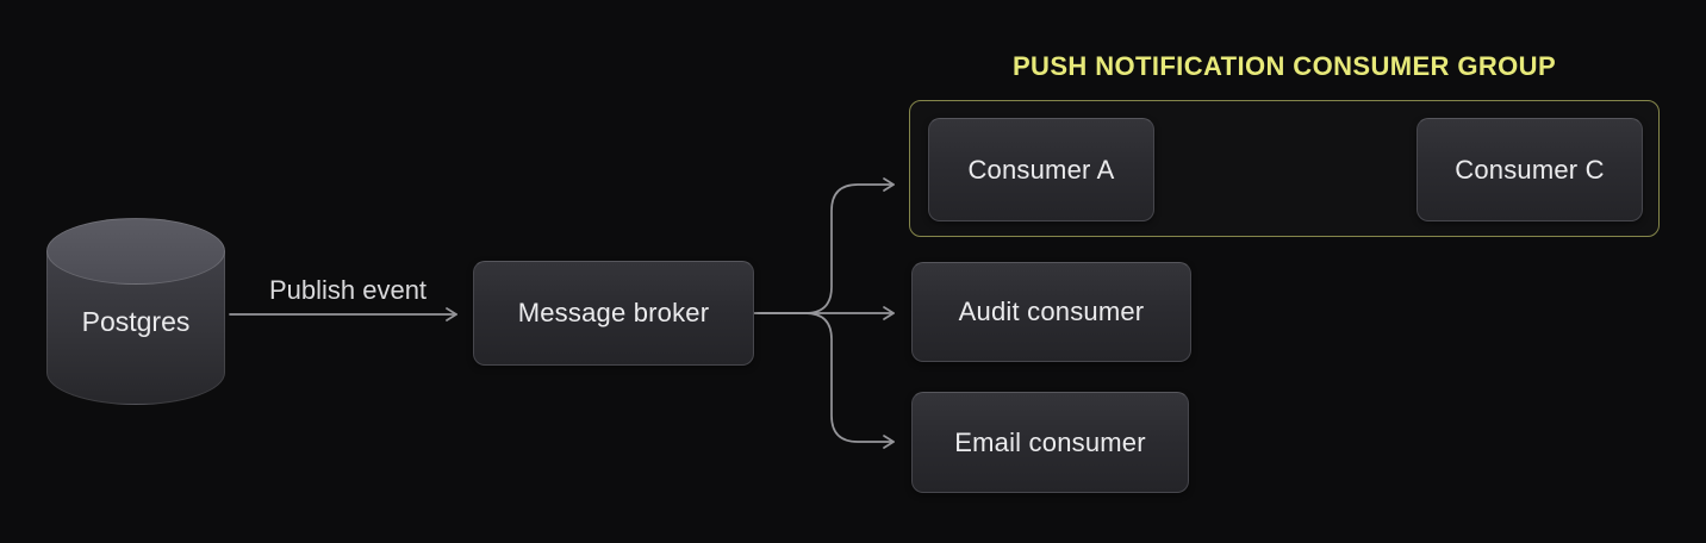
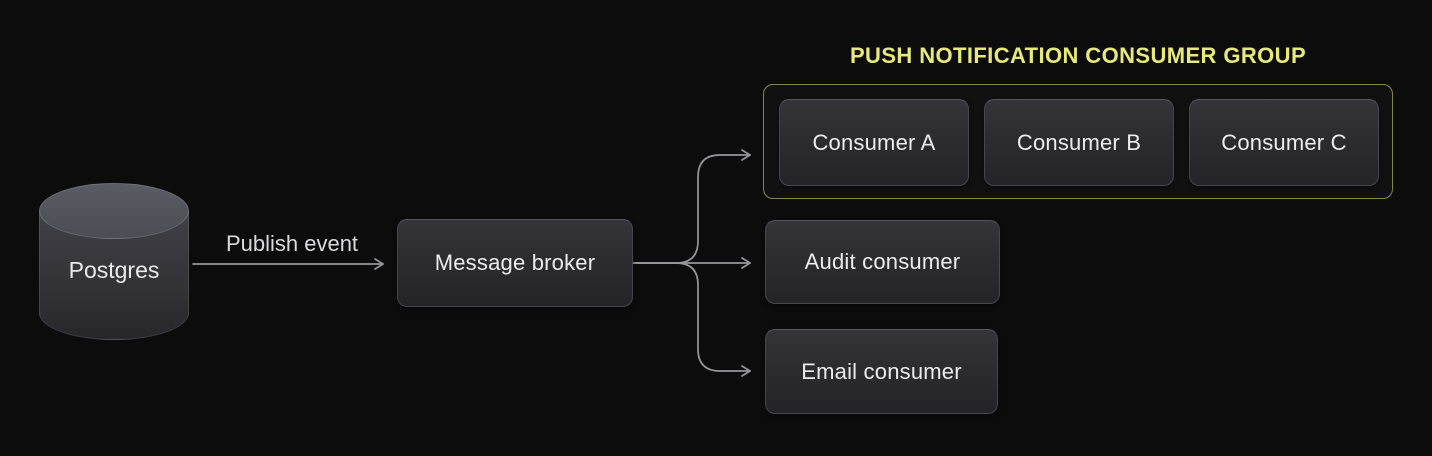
  Postgres
  Publish event
  Message broker
  PUSH NOTIFICATION CONSUMER GROUP
  Consumer A
+ Consumer B
  Consumer C
  Audit consumer
  Email consumer
